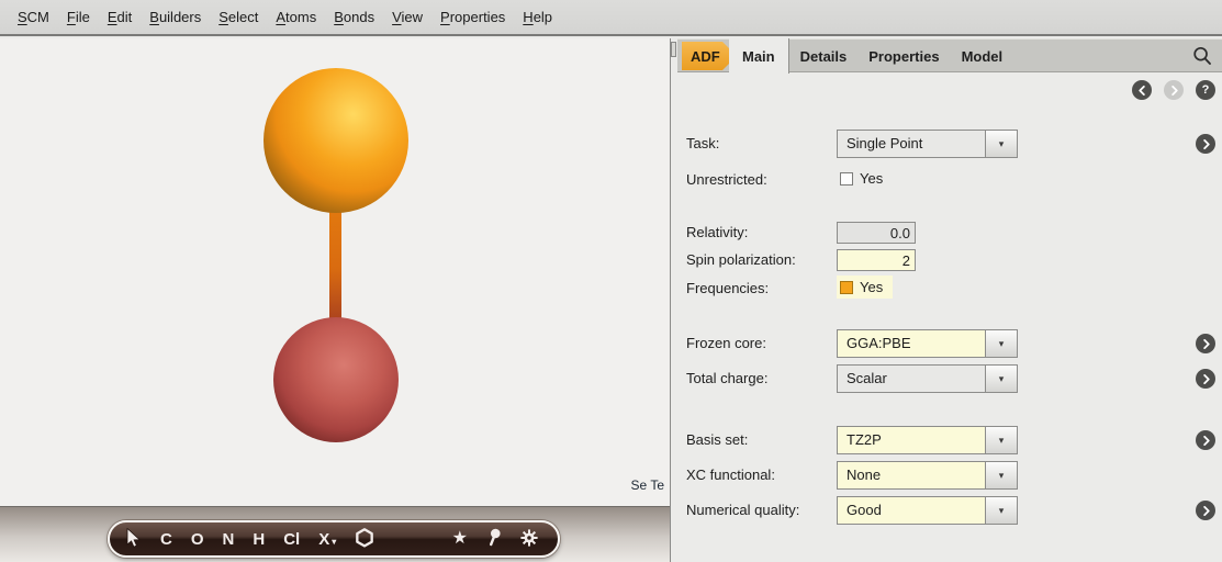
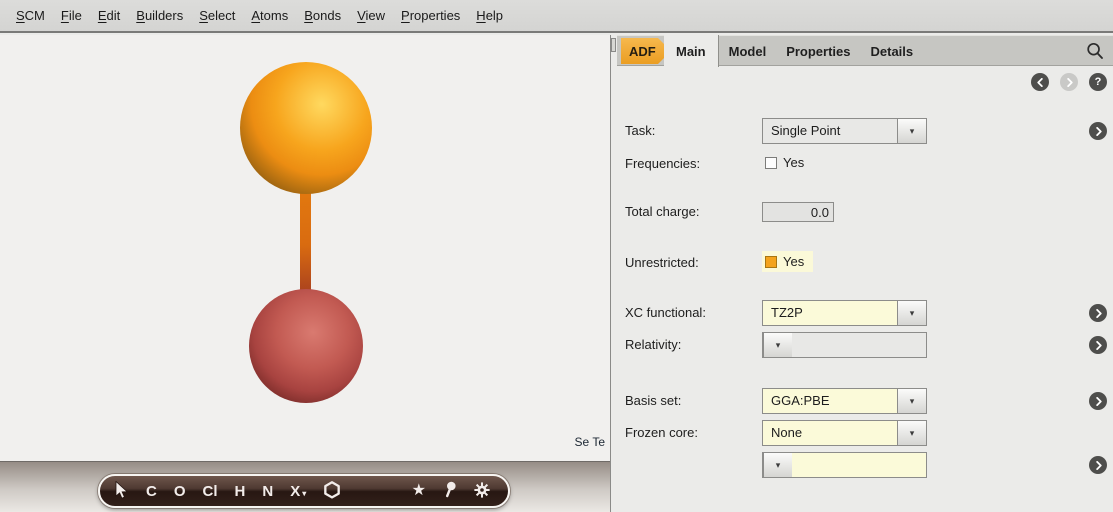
  SCM
  File
  Edit
  Builders
  Select
  Atoms
  Bonds
  View
  Properties
  Help
  Se Te
  C
  O
- N
+ Cl
  H
- Cl
+ N
  X
  ▾
  ★
  ADF
  Main
- Details
+ Model
  Properties
- Model
+ Details
  ?
  Task:
  Single Point
  ▾
- Unrestricted:
+ Frequencies:
  Yes
- Relativity:
+ Total charge:
  0.0
- Spin polarization:
- 2
- Frequencies:
+ Unrestricted:
  Yes
- Frozen core:
+ XC functional:
- GGA:PBE
+ TZ2P
  ▾
- Total charge:
+ Relativity:
- Scalar
  ▾
  Basis set:
- TZ2P
+ GGA:PBE
  ▾
- XC functional:
+ Frozen core:
  None
  ▾
- Numerical quality:
- Good
  ▾
